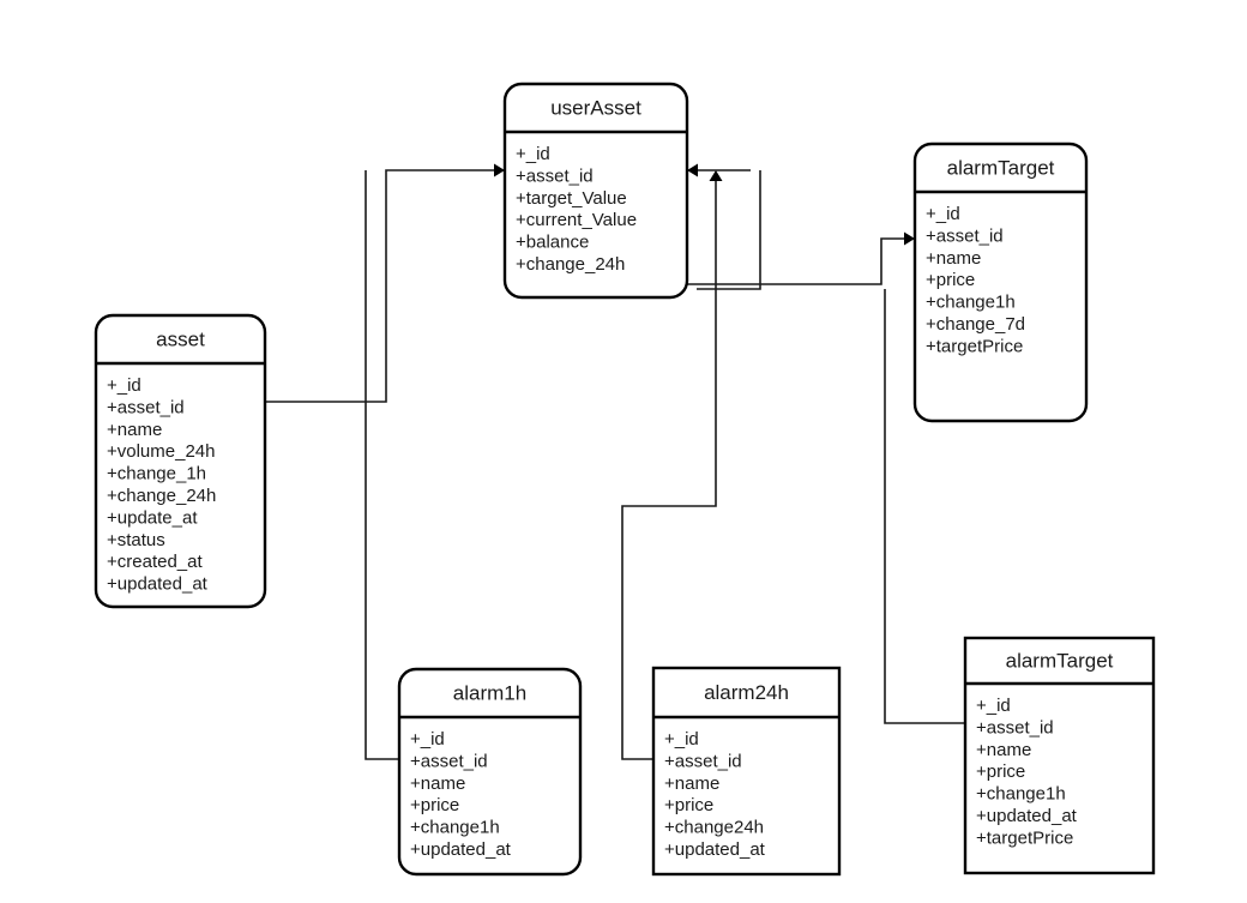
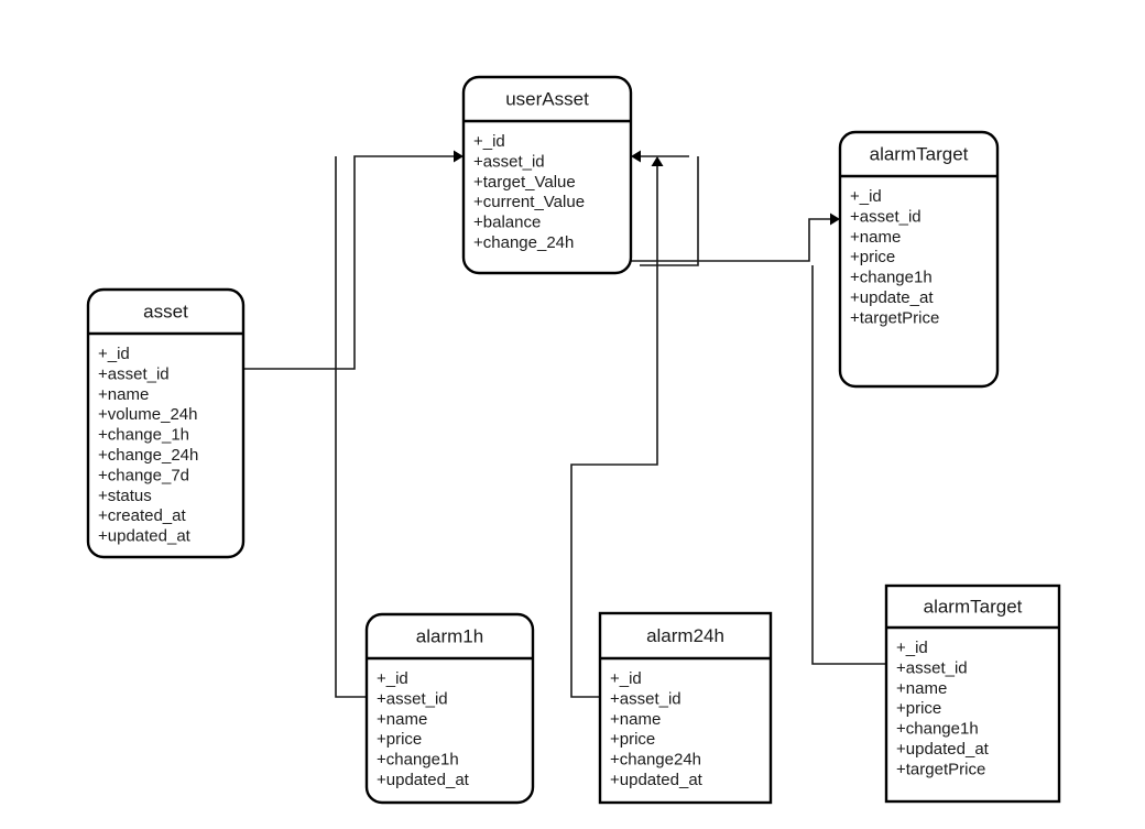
  asset
  +_id
  +asset_id
  +name
  +volume_24h
  +change_1h
  +change_24h
- +update_at
+ +change_7d
  +status
  +created_at
  +updated_at
  userAsset
  +_id
  +asset_id
  +target_Value
  +current_Value
  +balance
  +change_24h
  alarmTarget
  +_id
  +asset_id
  +name
  +price
  +change1h
- +change_7d
+ +update_at
  +targetPrice
  alarm1h
  +_id
  +asset_id
  +name
  +price
  +change1h
  +updated_at
  alarm24h
  +_id
  +asset_id
  +name
  +price
  +change24h
  +updated_at
  alarmTarget
  +_id
  +asset_id
  +name
  +price
  +change1h
  +updated_at
  +targetPrice
